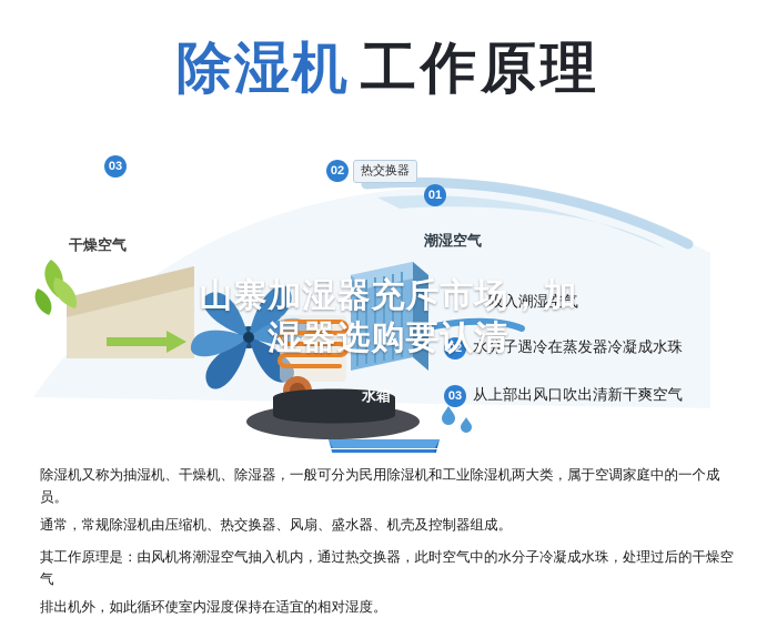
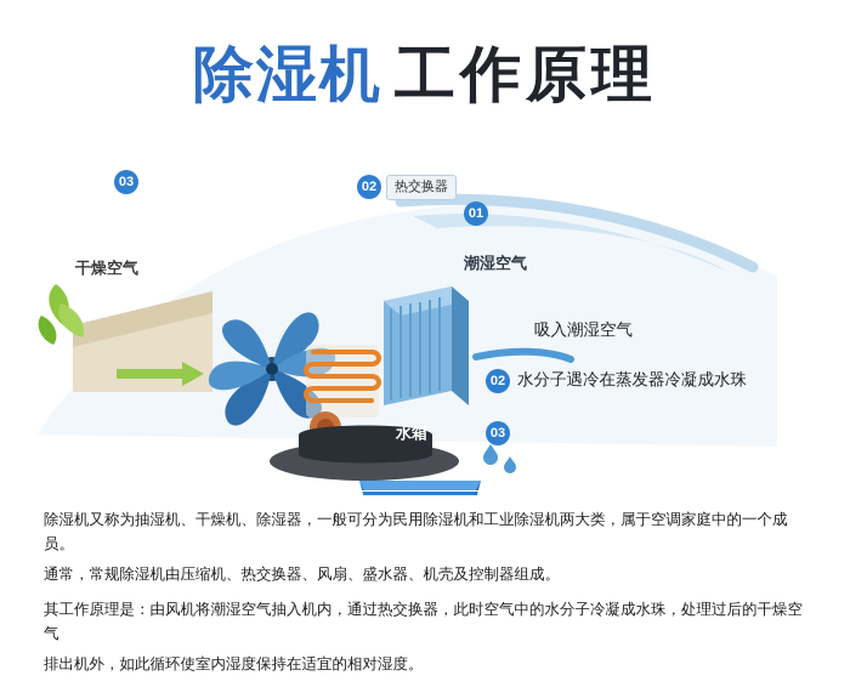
  除湿机 工作原理
  03
  干燥空气
  02
  热交换器
  01
  潮湿空气
  水箱
  吸入潮湿空气
  02
  水分子遇冷在蒸发器冷凝成水珠
  03
- 从上部出风口吹出清新干爽空气
- 山寨加湿器充斥市场，加
- 湿器选购要认清
  除湿机又称为抽湿机、干燥机、除湿器，一般可分为民用除湿机和工业除湿机两大类，属于空调家庭中的一个成员。
  通常，常规除湿机由压缩机、热交换器、风扇、盛水器、机壳及控制器组成。
  其工作原理是：由风机将潮湿空气抽入机内，通过热交换器，此时空气中的水分子冷凝成水珠，处理过后的干燥空气
  排出机外，如此循环使室内湿度保持在适宜的相对湿度。
